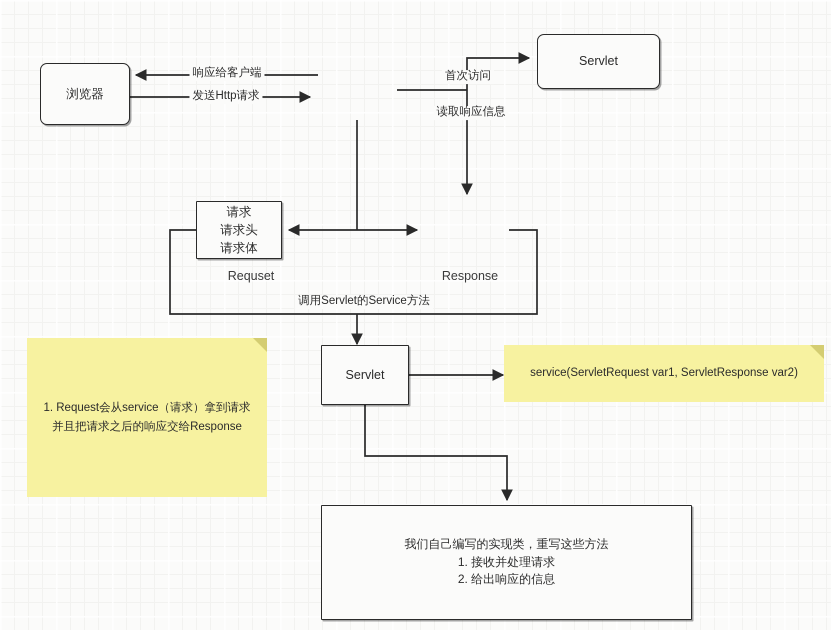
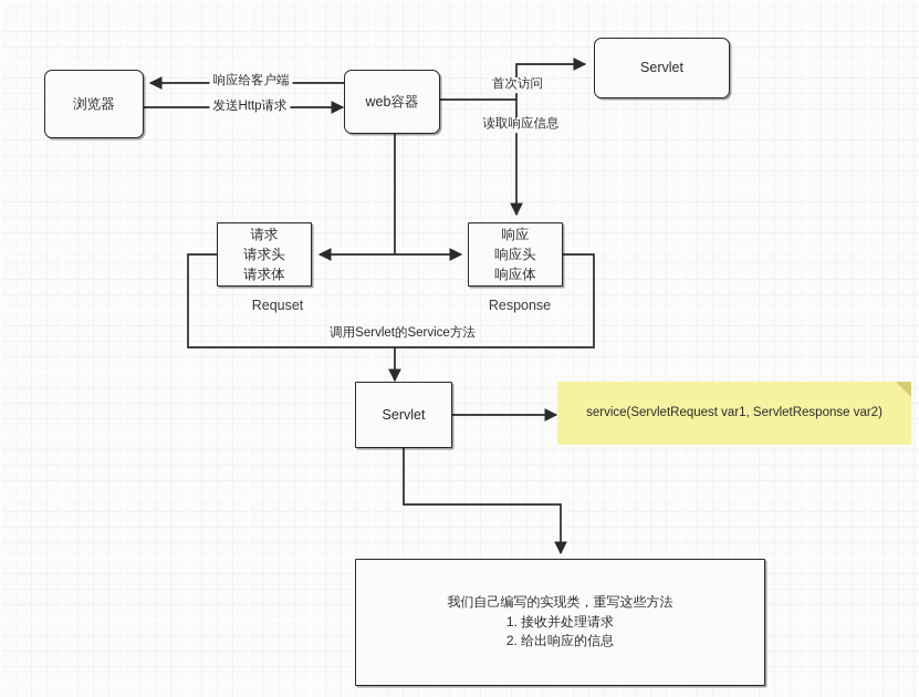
  浏览器
+ web容器
  Servlet
  请求
  请求头
  请求体
+ 响应
+ 响应头
+ 响应体
  Servlet
  我们自己编写的实现类，重写这些方法
  1. 接收并处理请求
  2. 给出响应的信息
  Requset
  Response
  响应给客户端
  发送Http请求
  首次访问
  读取响应信息
  调用Servlet的Service方法
- 1. Request会从service（请求）拿到请求
- 并且把请求之后的响应交给Response
  service(ServletRequest var1, ServletResponse var2)
